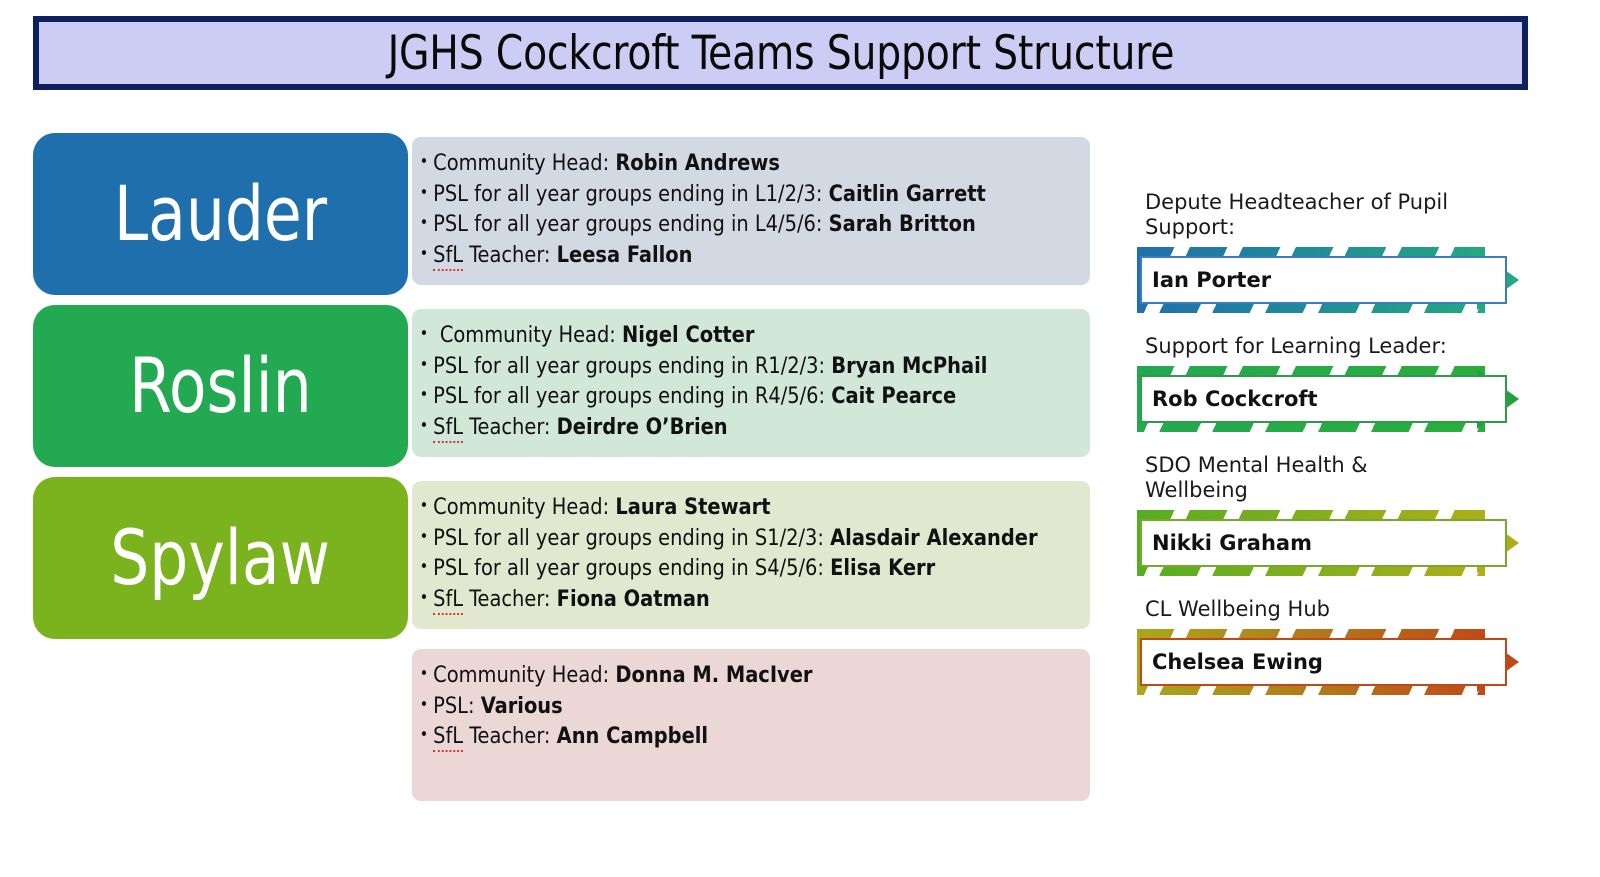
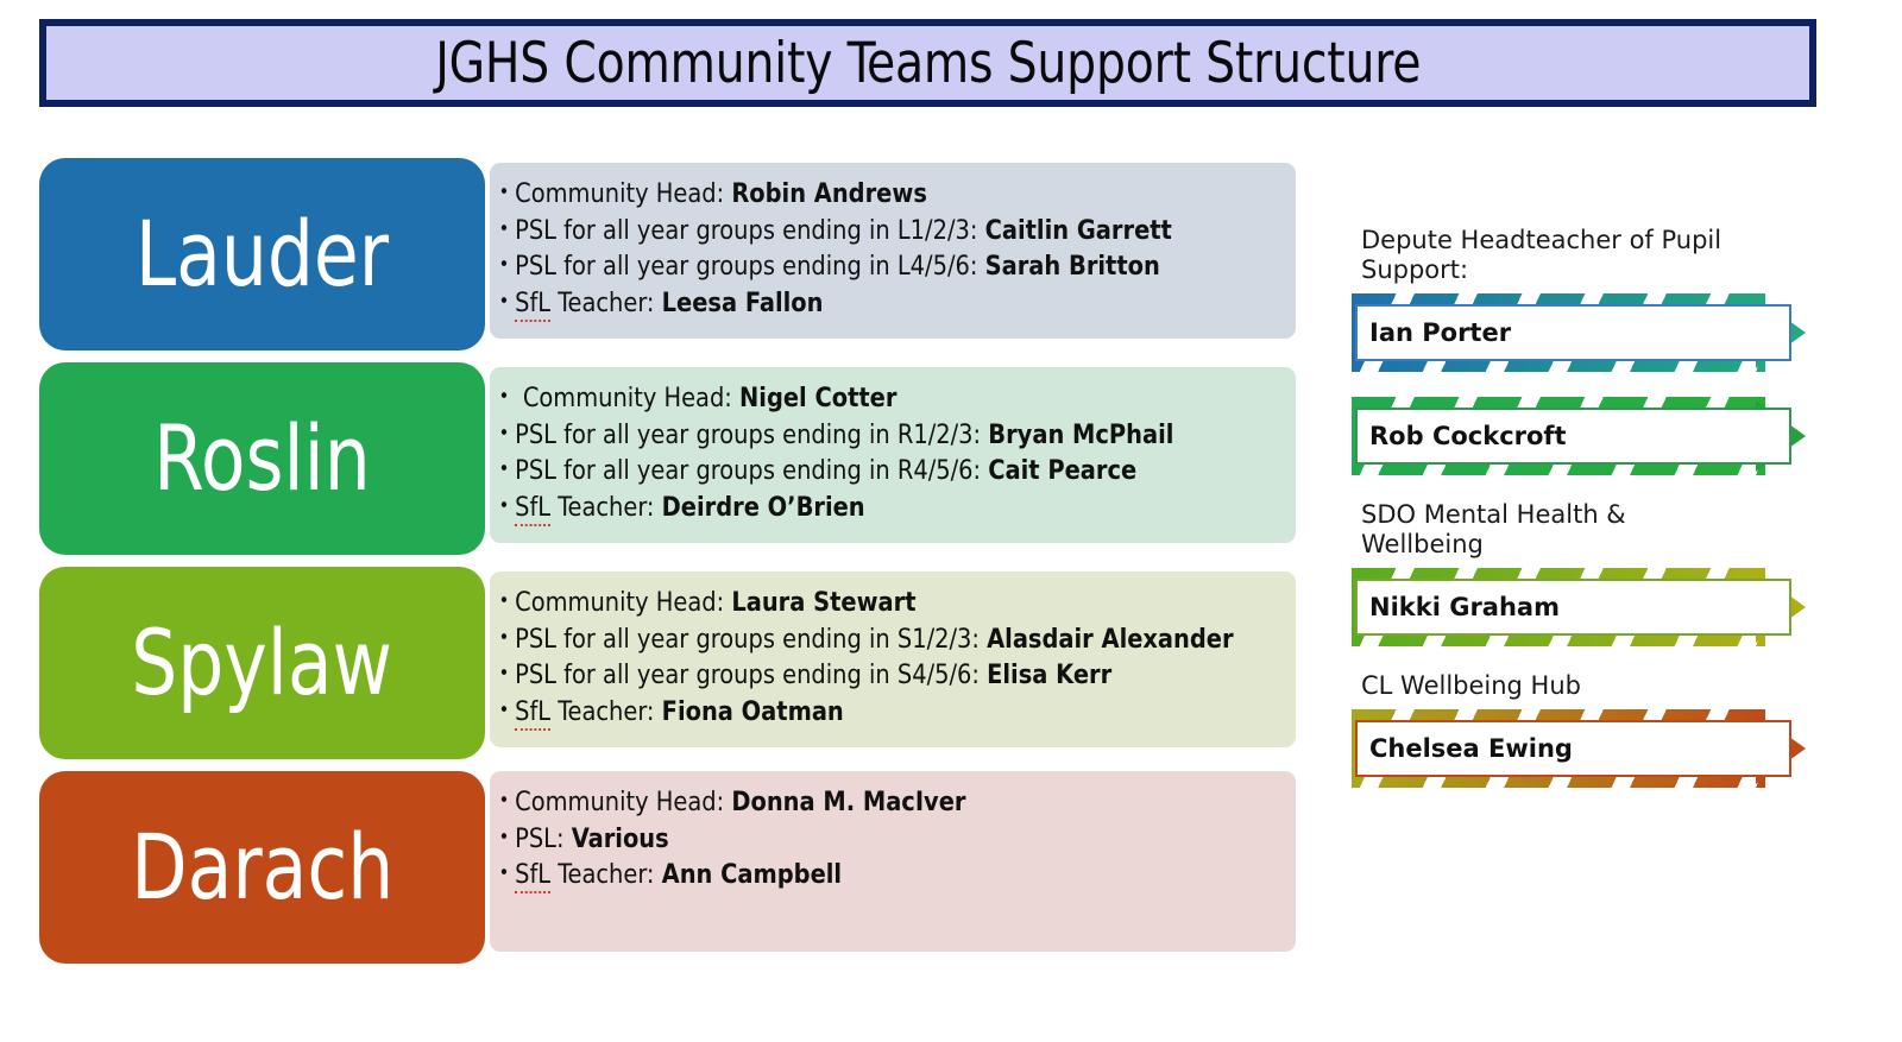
- JGHS Cockcroft Teams Support Structure
+ JGHS Community Teams Support Structure
  Community Head: Robin Andrews
  PSL for all year groups ending in L1/2/3: Caitlin Garrett
  PSL for all year groups ending in L4/5/6: Sarah Britton
  SfL Teacher: Leesa Fallon
  Lauder
  Community Head: Nigel Cotter
  PSL for all year groups ending in R1/2/3: Bryan McPhail
  PSL for all year groups ending in R4/5/6: Cait Pearce
  SfL Teacher: Deirdre O’Brien
  Roslin
  Community Head: Laura Stewart
  PSL for all year groups ending in S1/2/3: Alasdair Alexander
  PSL for all year groups ending in S4/5/6: Elisa Kerr
  SfL Teacher: Fiona Oatman
  Spylaw
  Community Head: Donna M. MacIver
  PSL: Various
  SfL Teacher: Ann Campbell
+ Darach
  Depute Headteacher of Pupil Support:
  Ian Porter
- Support for Learning Leader:
  Rob Cockcroft
  SDO Mental Health & Wellbeing
  Nikki Graham
  CL Wellbeing Hub
  Chelsea Ewing
